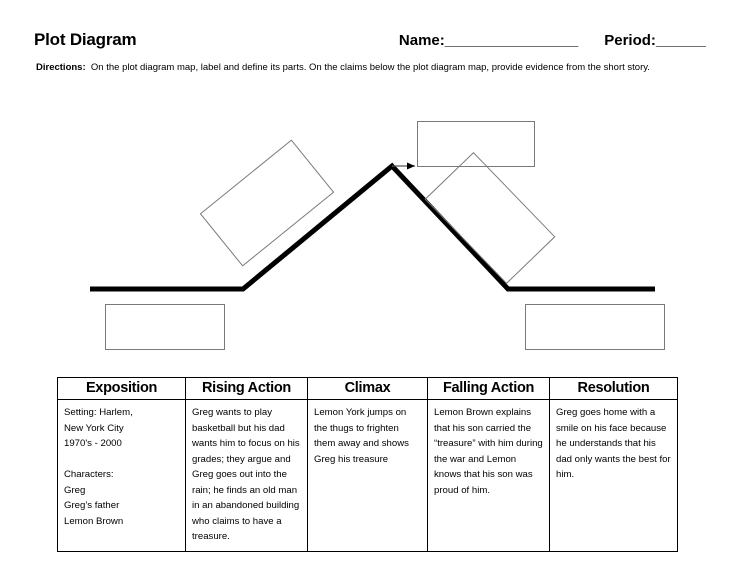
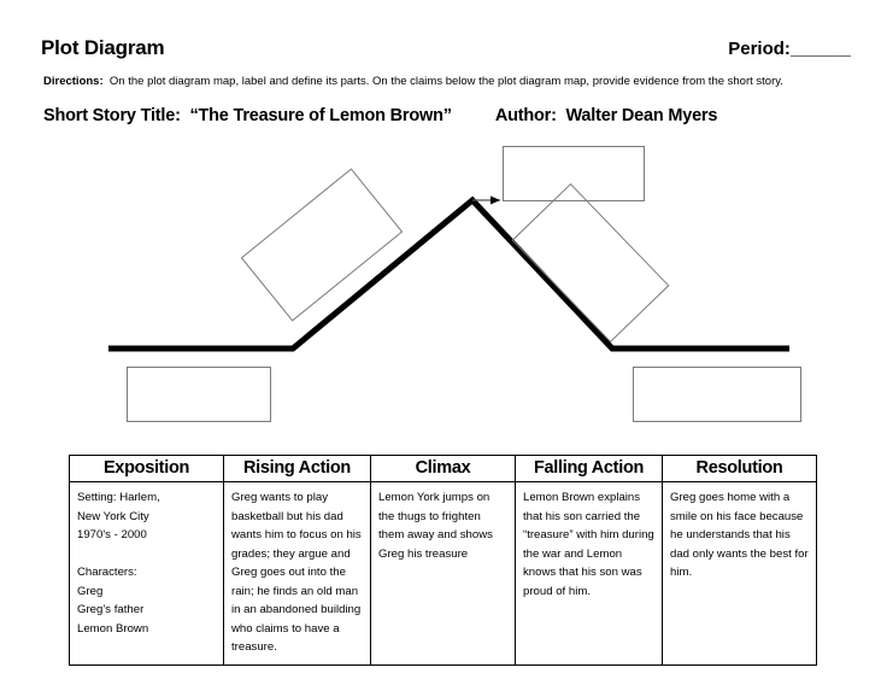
  Plot Diagram
- Name:________________
  Period:______
  Directions: On the plot diagram map, label and define its parts. On the claims below the plot diagram map, provide evidence from the short story.
+ Short Story Title:
+ “The Treasure of Lemon Brown”
+ Author:
+ Walter Dean Myers
  Exposition	Rising Action	Climax	Falling Action	Resolution
  Setting: Harlem, New York City 1970's - 2000 Characters: Greg Greg’s father Lemon Brown	Greg wants to play basketball but his dad wants him to focus on his grades; they argue and Greg goes out into the rain; he finds an old man in an abandoned building who claims to have a treasure.	Lemon York jumps on the thugs to frighten them away and shows Greg his treasure	Lemon Brown explains that his son carried the “treasure” with him during the war and Lemon knows that his son was proud of him.	Greg goes home with a smile on his face because he understands that his dad only wants the best for him.
